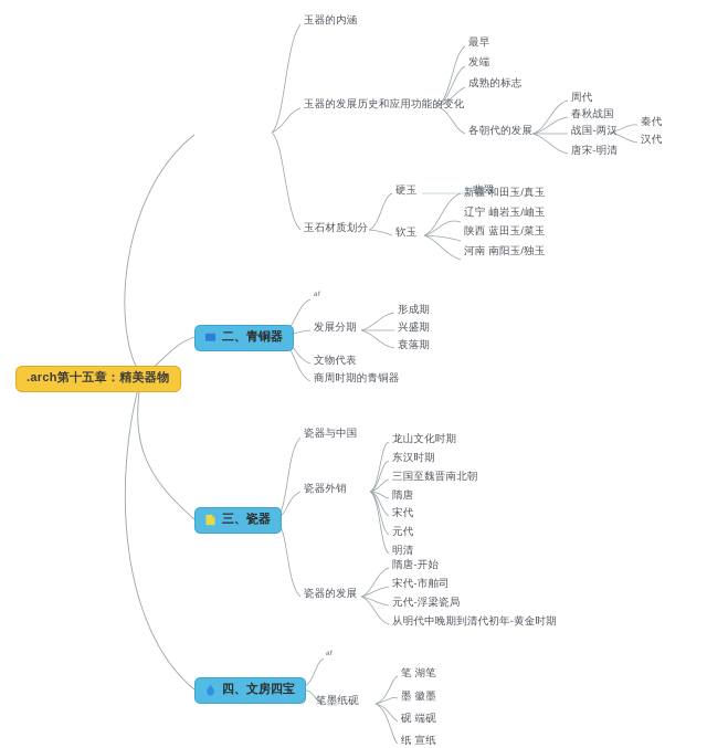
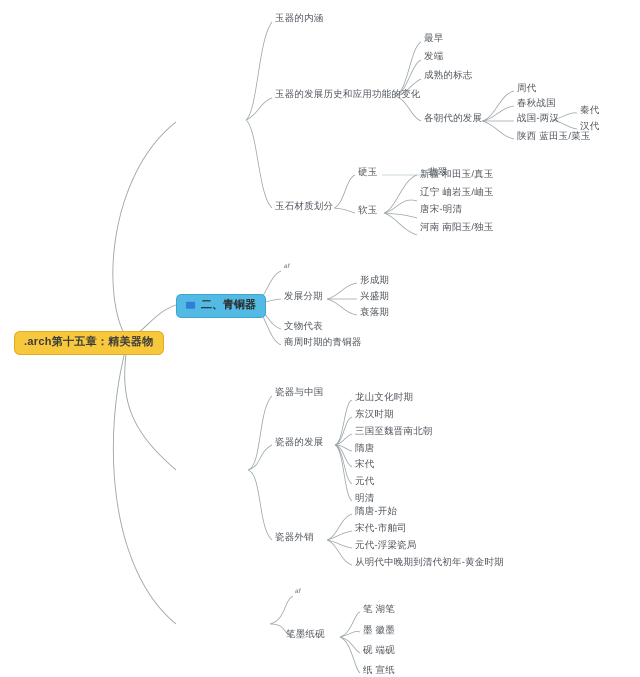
  .arch第十五章：精美器物
  玉器的内涵
  玉器的发展历史和应用功能的变化
  最早
  发端
  成熟的标志
  各朝代的发展
  周代
  春秋战国
  战国-两汉
  秦代
  汉代
- 唐宋-明清
+ 陕西 蓝田玉/菜玉
  玉石材质划分
  硬玉
  翡翠
  软玉
  新疆 和田玉/真玉
  辽宁 岫岩玉/岫玉
- 陕西 蓝田玉/菜玉
+ 唐宋-明清
  河南 南阳玉/独玉
  二、青铜器
  发展分期
  形成期
  兴盛期
  衰落期
  文物代表
  商周时期的青铜器
- 三、瓷器
  瓷器与中国
- 瓷器外销
+ 瓷器的发展
  龙山文化时期
  东汉时期
  三国至魏晋南北朝
  隋唐
  宋代
  元代
  明清
- 瓷器的发展
+ 瓷器外销
  隋唐-开始
  宋代-市舶司
  元代-浮梁瓷局
  从明代中晚期到清代初年-黄金时期
- 四、文房四宝
  笔墨纸砚
  笔 湖笔
  墨 徽墨
  砚 端砚
  纸 宣纸
